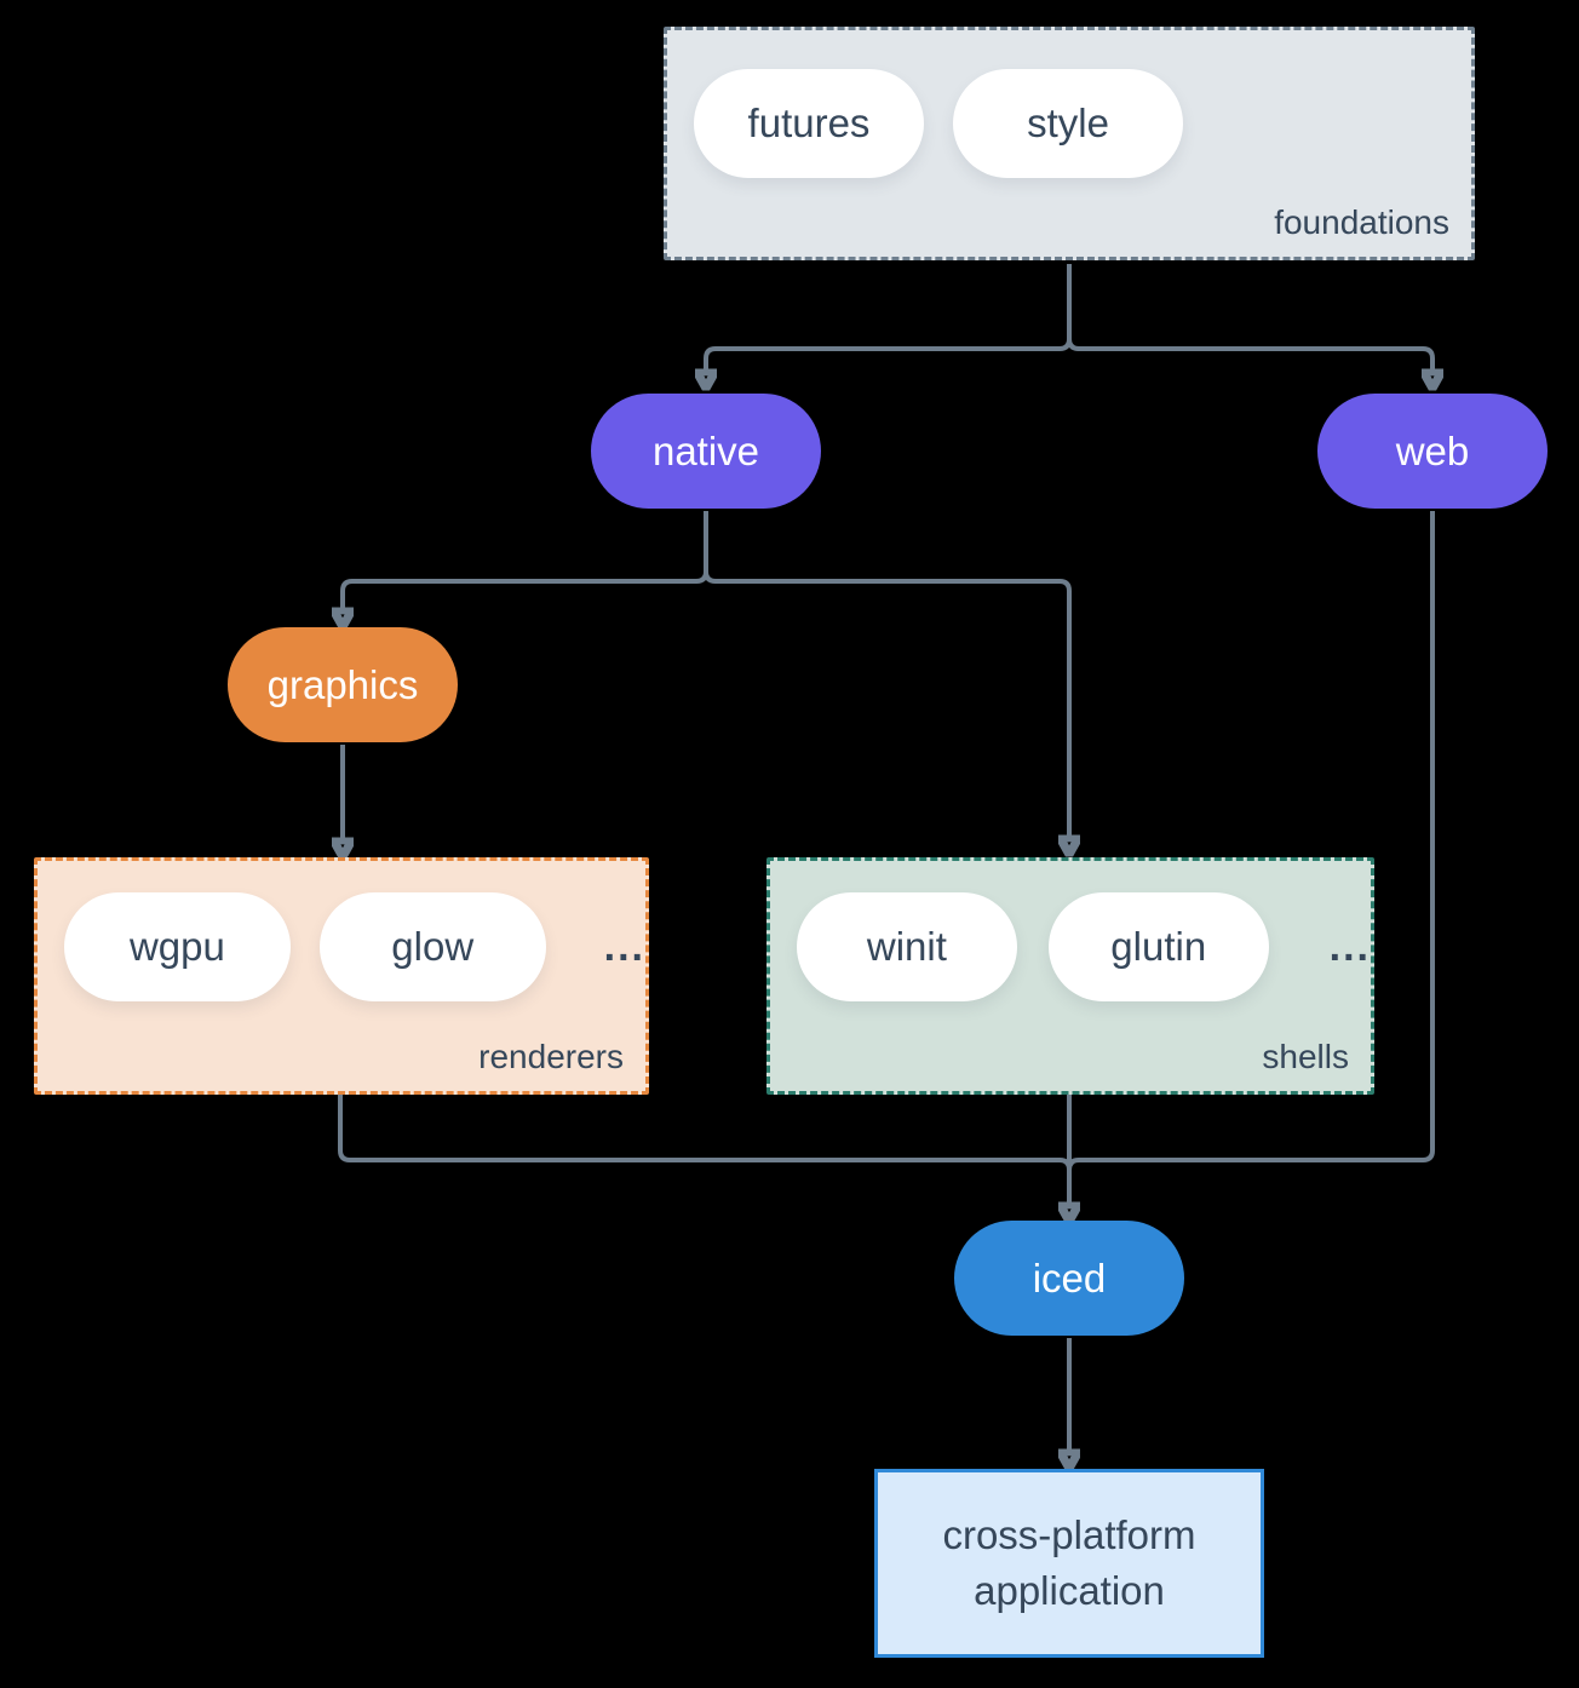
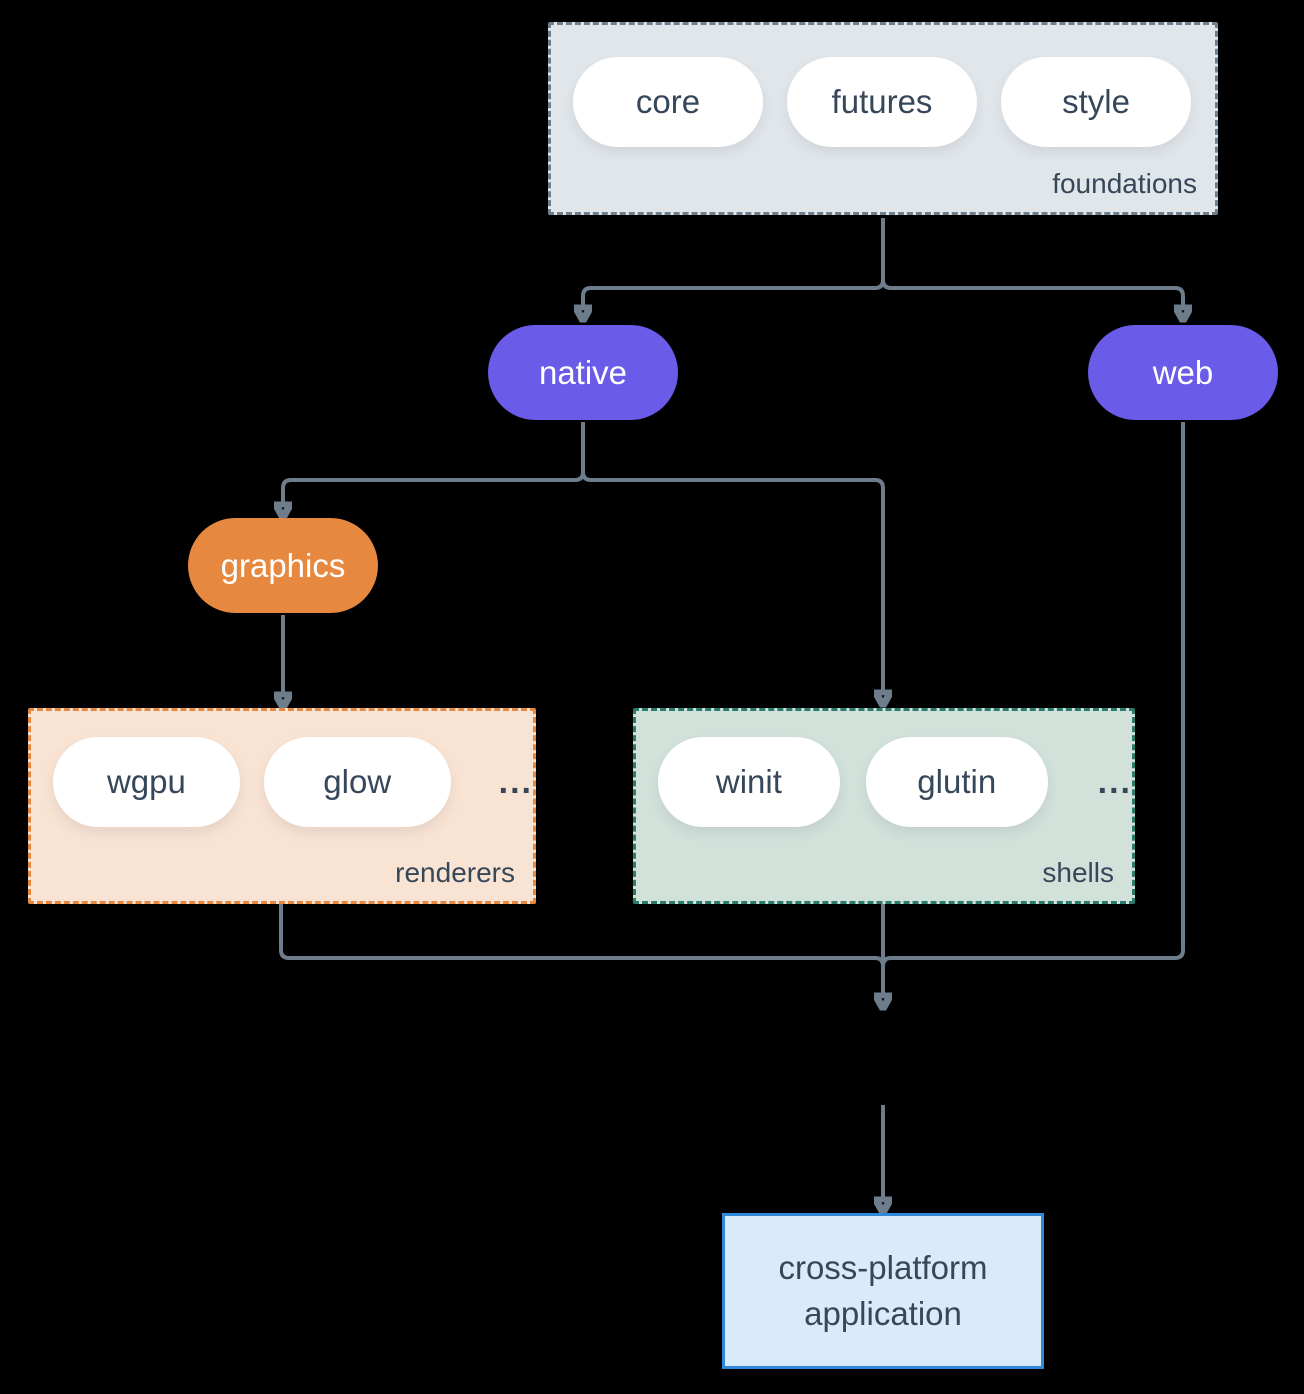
+ core
  futures
  style
  foundations
  native
  web
  graphics
  wgpu
  glow
  ...
  renderers
  winit
  glutin
  ...
  shells
- iced
  cross-platform application
